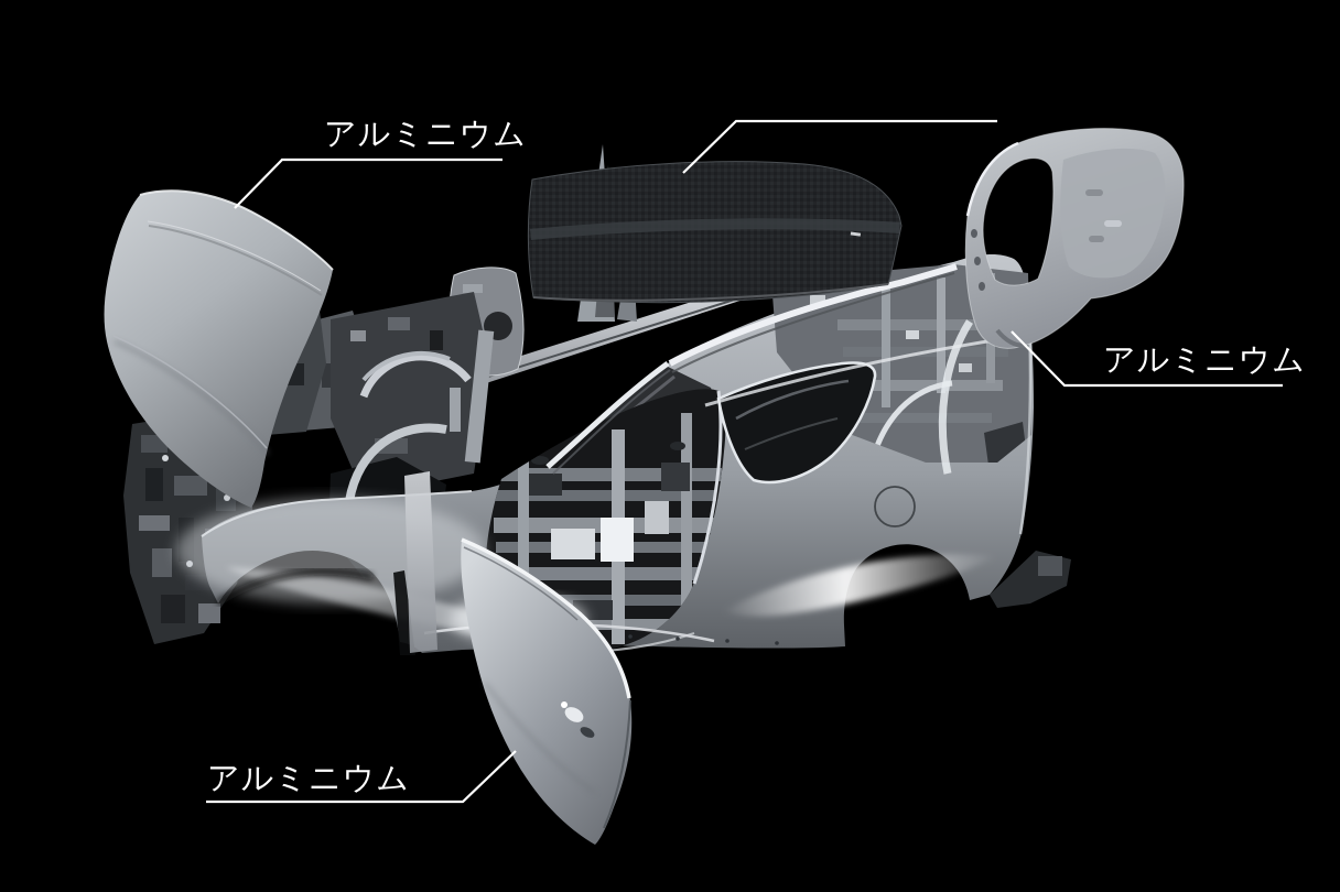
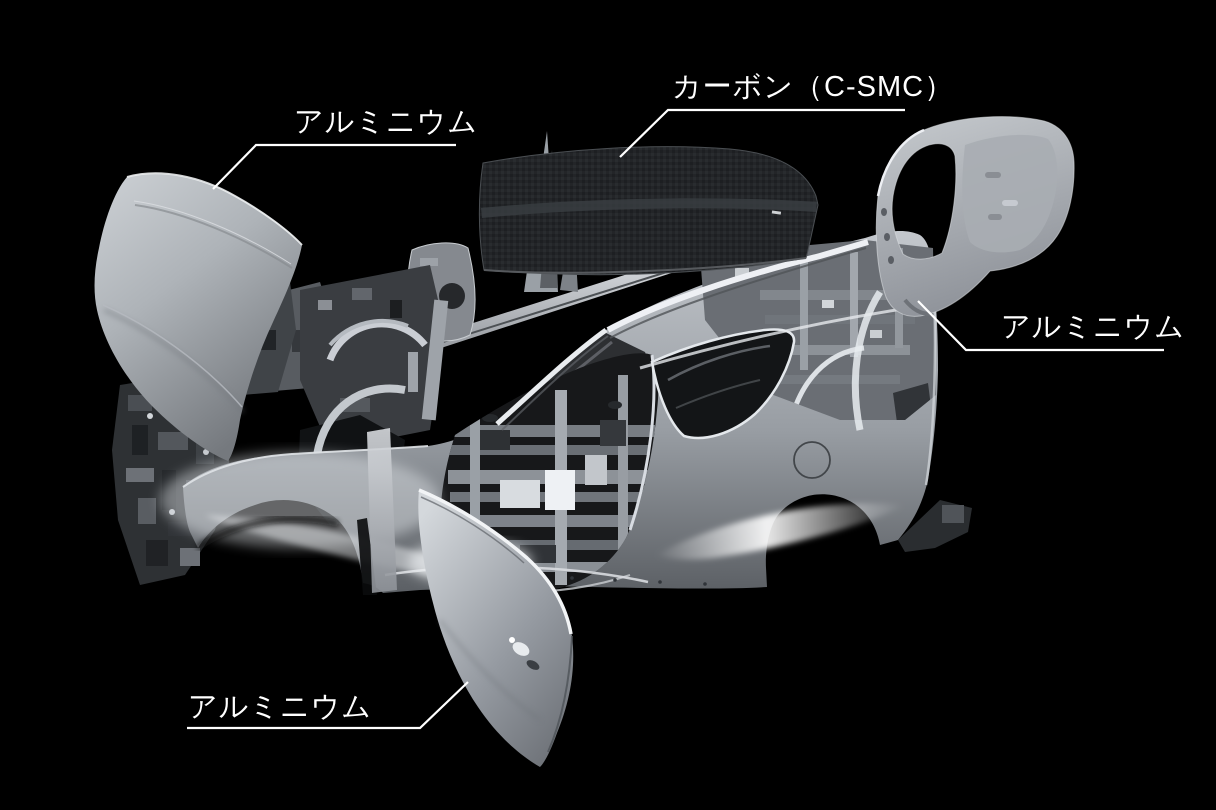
  アルミニウム
+ カーボン（C-SMC）
  アルミニウム
  アルミニウム
